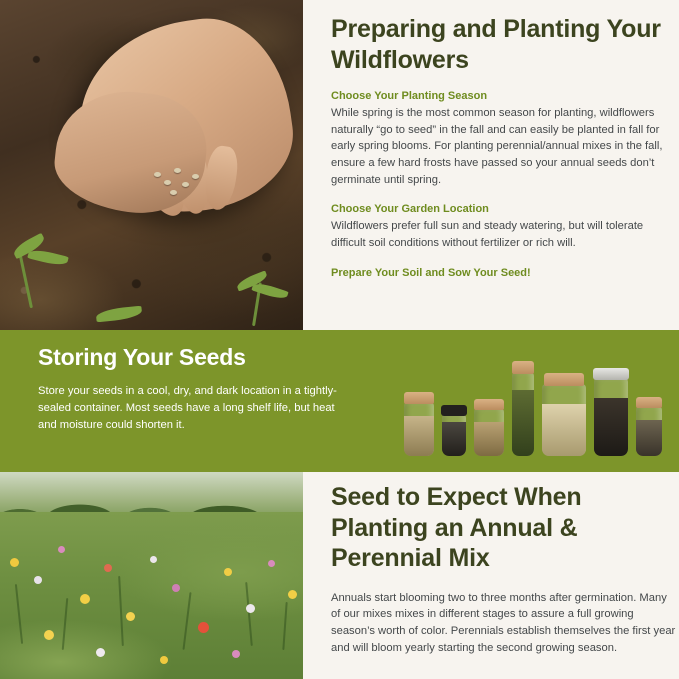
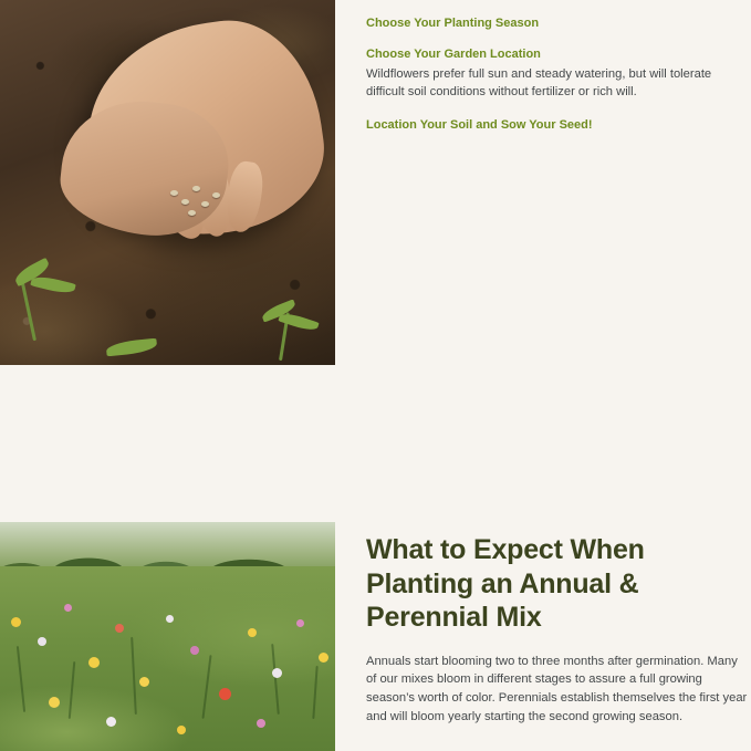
- Preparing and Planting Your Wildflowers
  Choose Your Planting Season
- While spring is the most common season for planting, wildflowers naturally “go to seed” in the fall and can easily be planted in fall for early spring blooms. For planting perennial/annual mixes in the fall, ensure a few hard frosts have passed so your annual seeds don’t germinate until spring.
  Choose Your Garden Location
  Wildflowers prefer full sun and steady watering, but will tolerate difficult soil conditions without fertilizer or rich will.
- Prepare Your Soil and Sow Your Seed!
+ Location Your Soil and Sow Your Seed!
- Storing Your Seeds
- Store your seeds in a cool, dry, and dark location in a tightly-sealed container. Most seeds have a long shelf life, but heat and moisture could shorten it.
- Seed to Expect When Planting an Annual & Perennial Mix
+ What to Expect When Planting an Annual & Perennial Mix
- Annuals start blooming two to three months after germination. Many of our mixes mixes in different stages to assure a full growing season’s worth of color. Perennials establish themselves the first year and will bloom yearly starting the second growing season.
+ Annuals start blooming two to three months after germination. Many of our mixes bloom in different stages to assure a full growing season’s worth of color. Perennials establish themselves the first year and will bloom yearly starting the second growing season.
